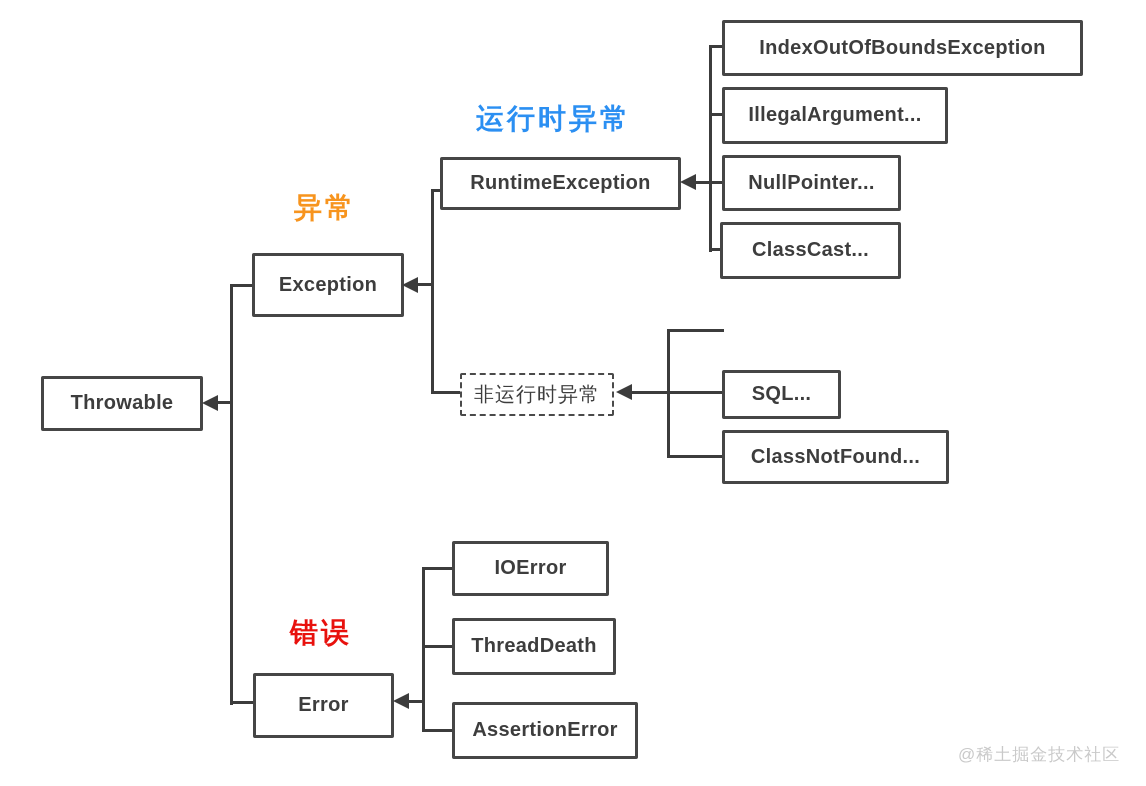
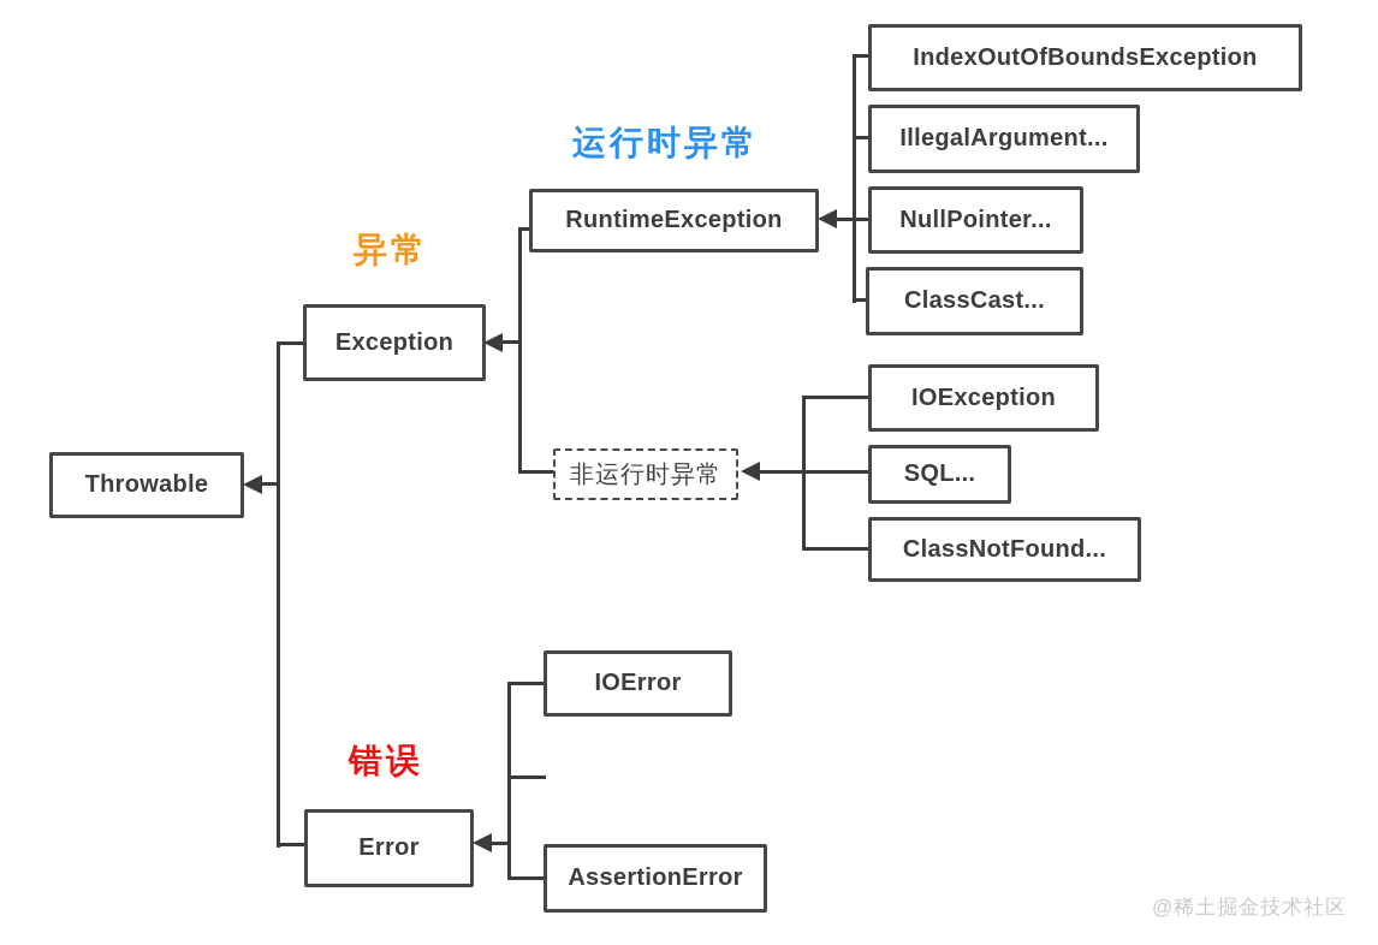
  运行时异常
  异常
  错误
  Throwable
  Exception
  Error
  RuntimeException
  非运行时异常
  IndexOutOfBoundsException
  IllegalArgument...
  NullPointer...
  ClassCast...
+ IOException
  SQL...
  ClassNotFound...
  IOError
- ThreadDeath
  AssertionError
  @稀土掘金技术社区
